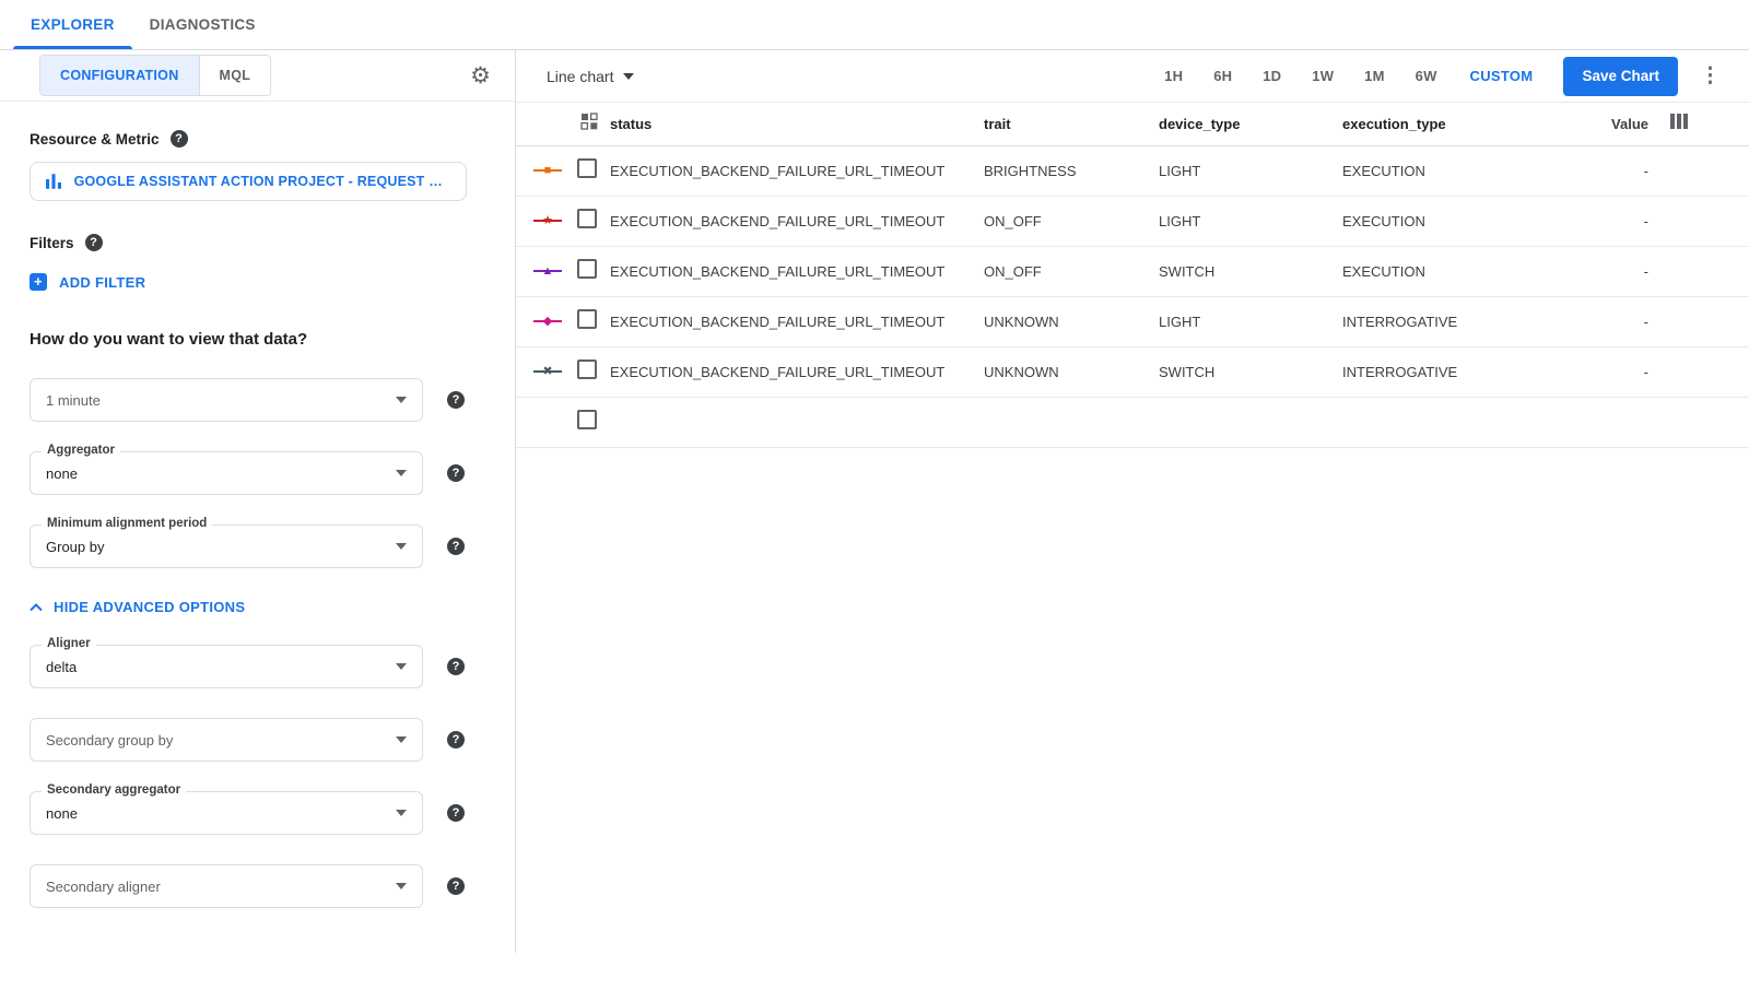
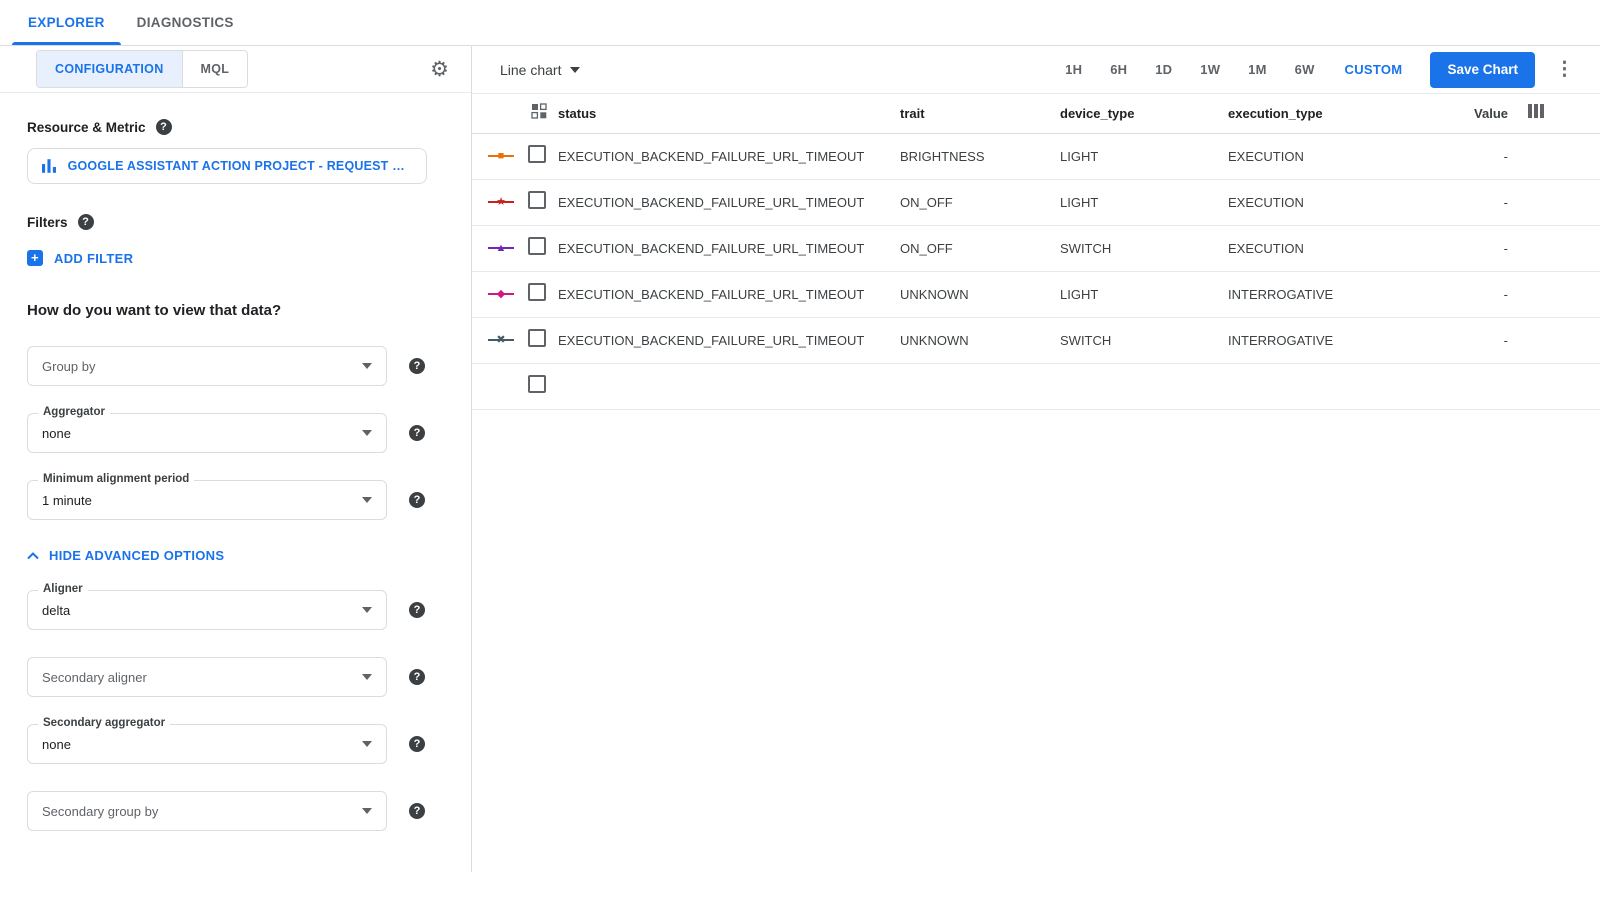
  EXPLORER
  DIAGNOSTICS
  CONFIGURATION
  MQL
  ⚙
  Resource & Metric
  ?
  GOOGLE ASSISTANT ACTION PROJECT - REQUEST CO
  Filters
  ?
  +
  ADD FILTER
  How do you want to view that data?
- 1 minute
+ Group by
  ?
  Aggregator
  none
  ?
  Minimum alignment period
- Group by
+ 1 minute
  ?
  HIDE ADVANCED OPTIONS
  Aligner
  delta
  ?
- Secondary group by
+ Secondary aligner
  ?
  Secondary aggregator
  none
  ?
- Secondary aligner
+ Secondary group by
  ?
  Line chart
  1H
  6H
  1D
  1W
  1M
  6W
  CUSTOM
  Save Chart
  ⋮
  status
  trait
  device_type
  execution_type
  Value
  ■
  EXECUTION_BACKEND_FAILURE_URL_TIMEOUT
  BRIGHTNESS
  LIGHT
  EXECUTION
  -
  ★
  EXECUTION_BACKEND_FAILURE_URL_TIMEOUT
  ON_OFF
  LIGHT
  EXECUTION
  -
  ▲
  EXECUTION_BACKEND_FAILURE_URL_TIMEOUT
  ON_OFF
  SWITCH
  EXECUTION
  -
  ◆
  EXECUTION_BACKEND_FAILURE_URL_TIMEOUT
  UNKNOWN
  LIGHT
  INTERROGATIVE
  -
  ✖
  EXECUTION_BACKEND_FAILURE_URL_TIMEOUT
  UNKNOWN
  SWITCH
  INTERROGATIVE
  -
